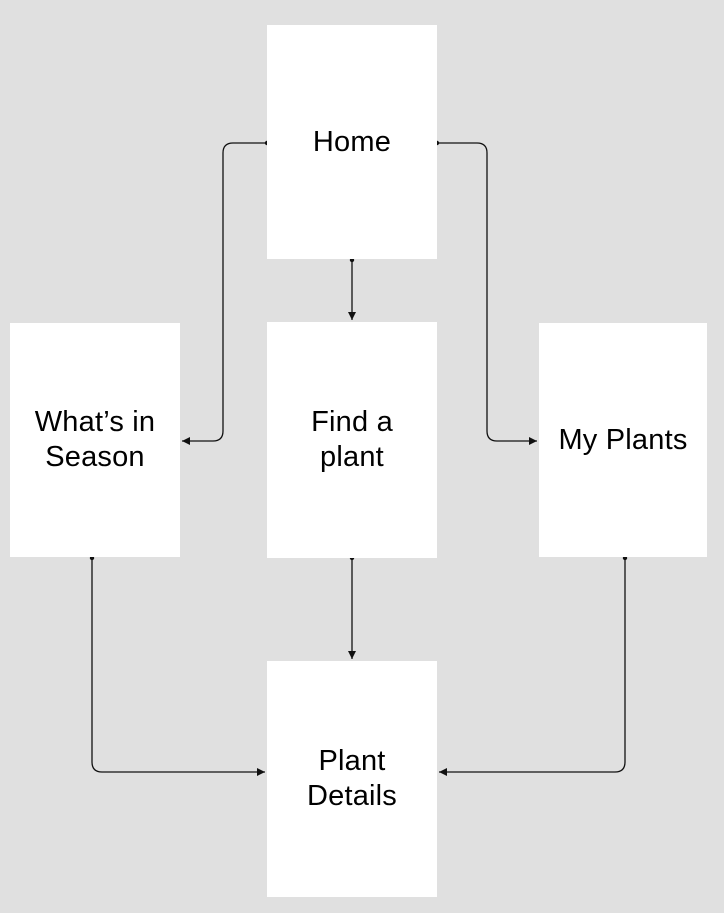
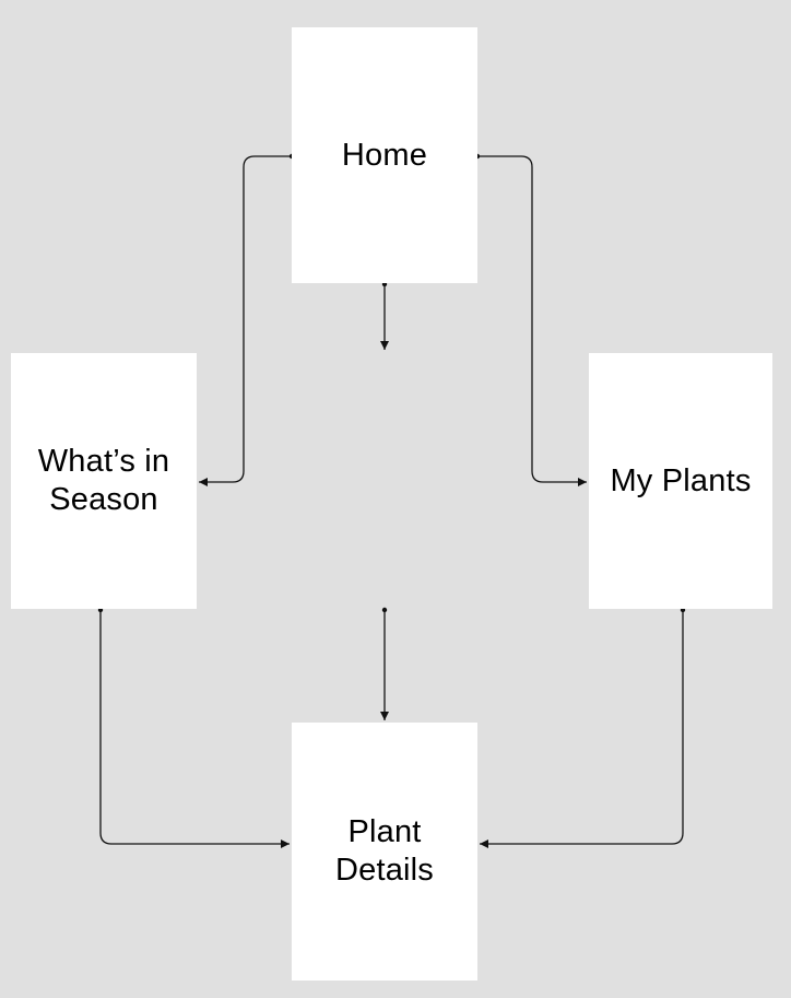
  Home
  What’s in
  Season
- Find a
- plant
  My Plants
  Plant
  Details
